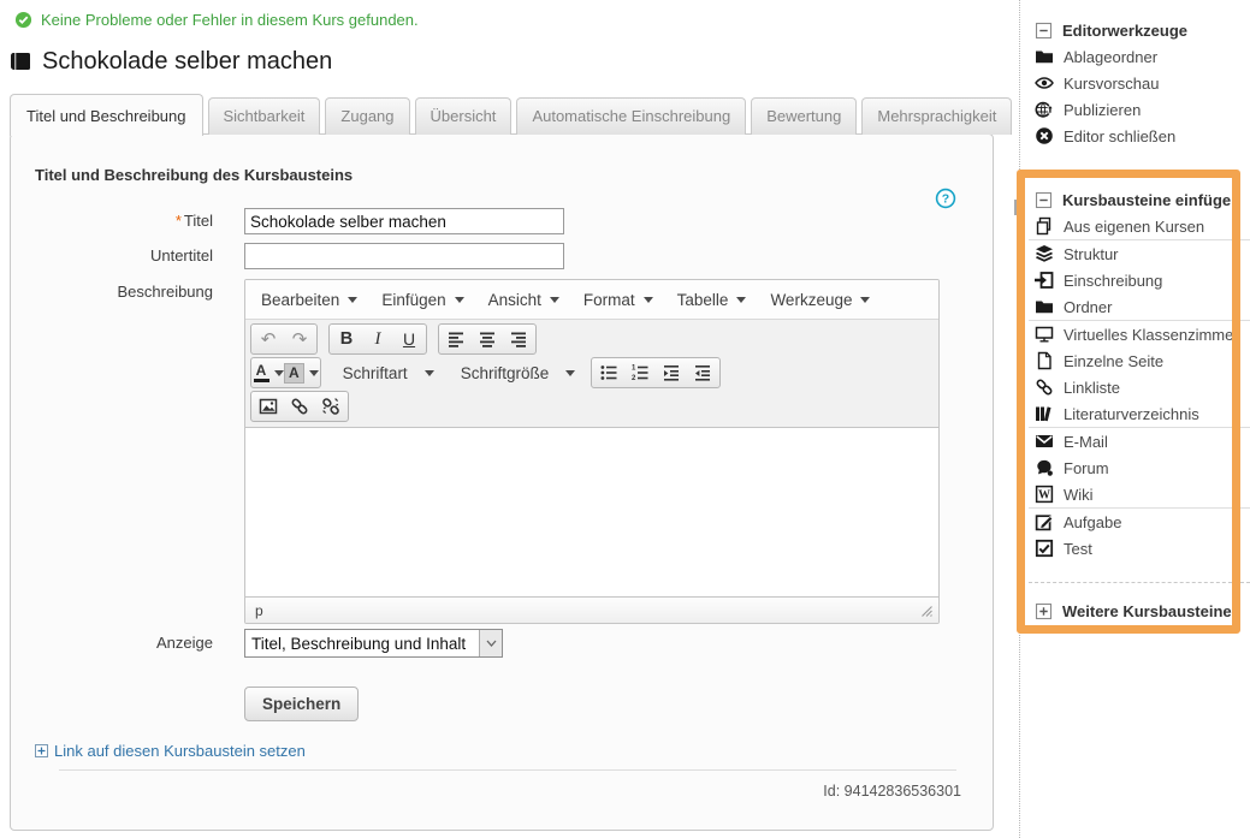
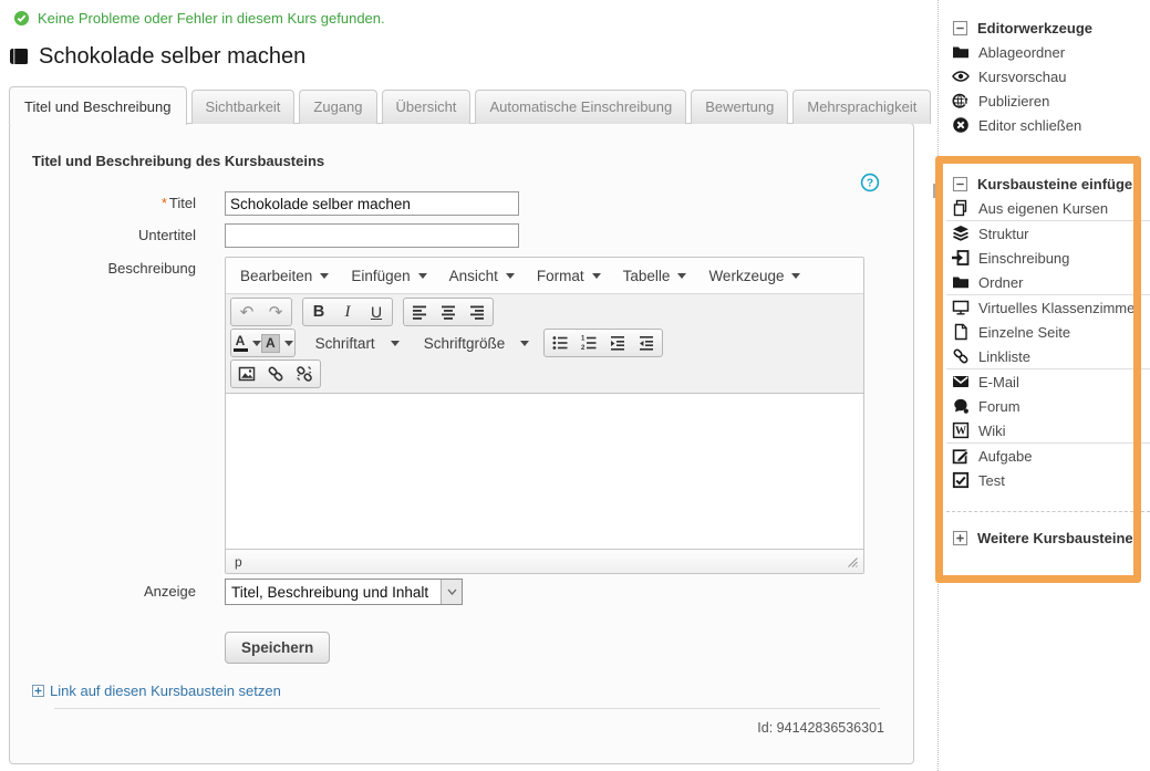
  Keine Probleme oder Fehler in diesem Kurs gefunden.
  Schokolade selber machen
  Titel und Beschreibung
  Sichtbarkeit
  Zugang
  Übersicht
  Automatische Einschreibung
  Bewertung
  Mehrsprachigkeit
  Titel und Beschreibung des Kursbausteins
  ?
  * Titel
  Schokolade selber machen
  Untertitel
  Beschreibung
  Bearbeiten
  Einfügen
  Ansicht
  Format
  Tabelle
  Werkzeuge
  ↶
  ↷
  B
  I
  U
  A
  A
  Schriftart
  Schriftgröße
  p
  Anzeige
  Titel, Beschreibung und Inhalt
  Speichern
  Link auf diesen Kursbaustein setzen
  Id: 94142836536301
  Editorwerkzeuge
  Ablageordner
  Kursvorschau
  Publizieren
  Editor schließen
  Kursbausteine einfügen
  Aus eigenen Kursen
  Struktur
  Einschreibung
  Ordner
  Virtuelles Klassenzimme
  Einzelne Seite
  Linkliste
- Literaturverzeichnis
  E-Mail
  Forum
  W
  Wiki
  Aufgabe
  Test
  Weitere Kursbausteine
